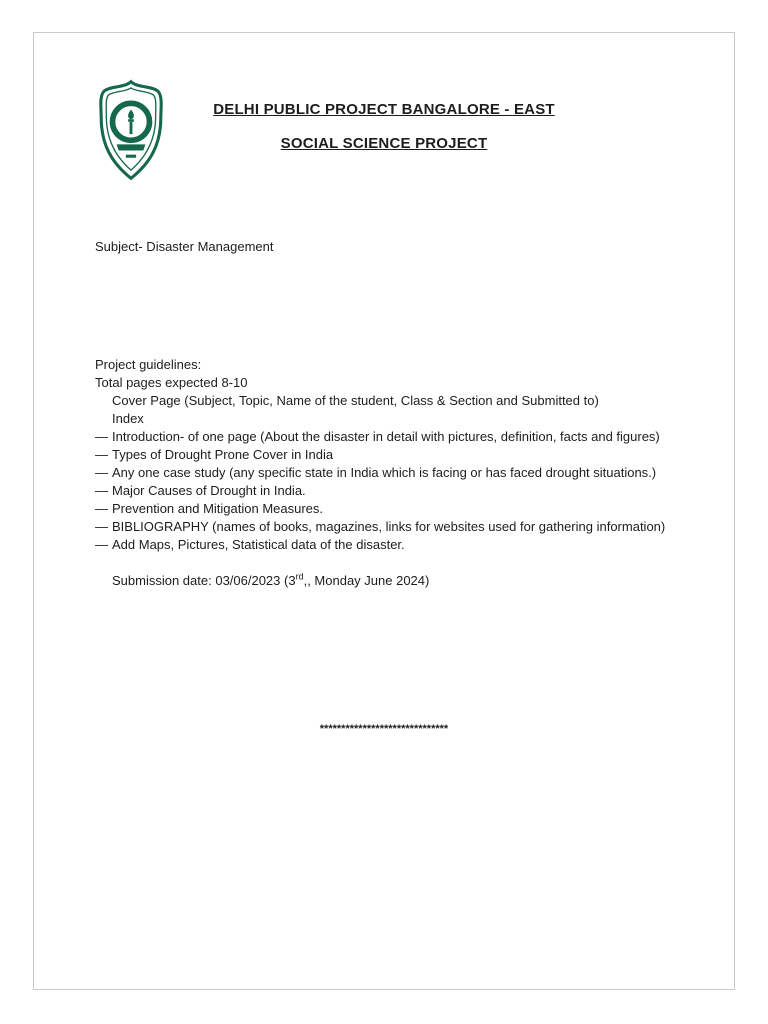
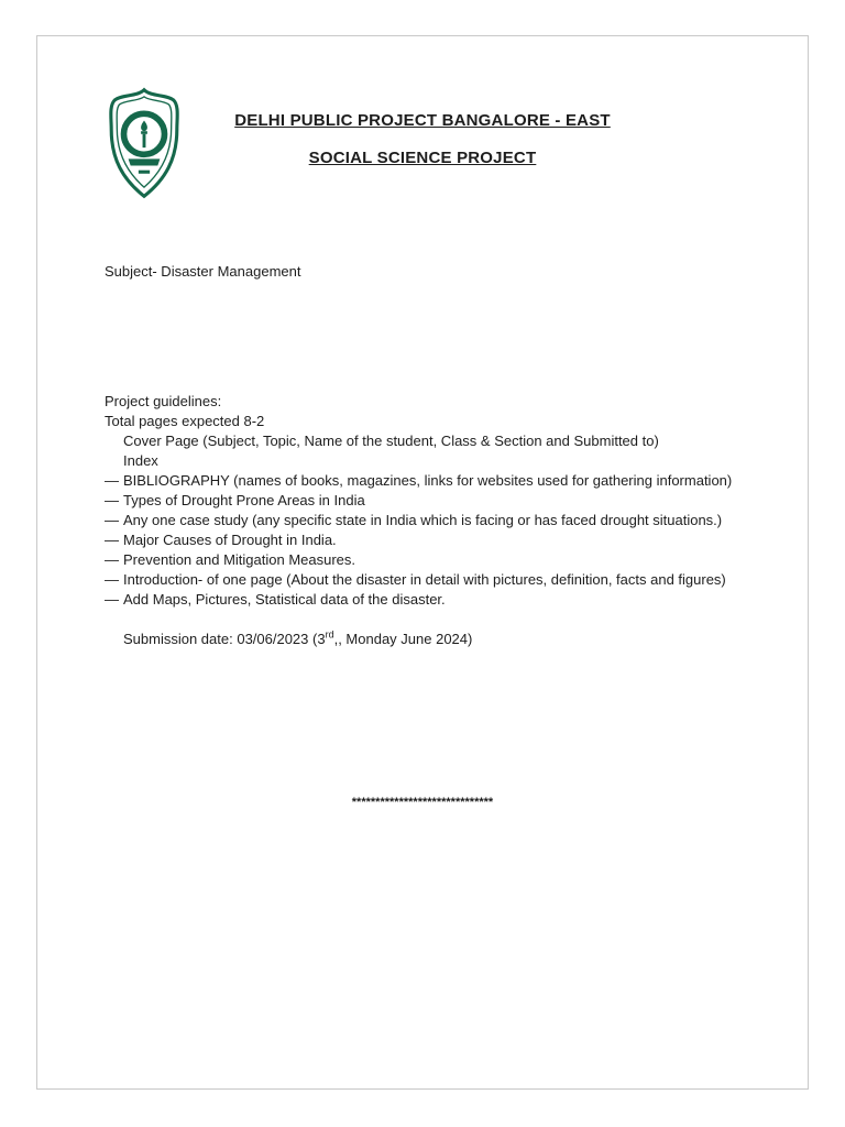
  DELHI PUBLIC PROJECT BANGALORE - EAST
  SOCIAL SCIENCE PROJECT
  Subject- Disaster Management
  Project guidelines:
- Total pages expected 8-10
+ Total pages expected 8-2
  Cover Page (Subject, Topic, Name of the student, Class & Section and Submitted to)
  Index
  —
- Introduction- of one page (About the disaster in detail with pictures, definition, facts and figures)
+ BIBLIOGRAPHY (names of books, magazines, links for websites used for gathering information)
  —
- Types of Drought Prone Cover in India
+ Types of Drought Prone Areas in India
  —
  Any one case study (any specific state in India which is facing or has faced drought situations.)
  —
  Major Causes of Drought in India.
  —
  Prevention and Mitigation Measures.
  —
- BIBLIOGRAPHY (names of books, magazines, links for websites used for gathering information)
+ Introduction- of one page (About the disaster in detail with pictures, definition, facts and figures)
  —
  Add Maps, Pictures, Statistical data of the disaster.
  Submission date: 03/06/2023 (3rd,, Monday June 2024)
  ******************************
